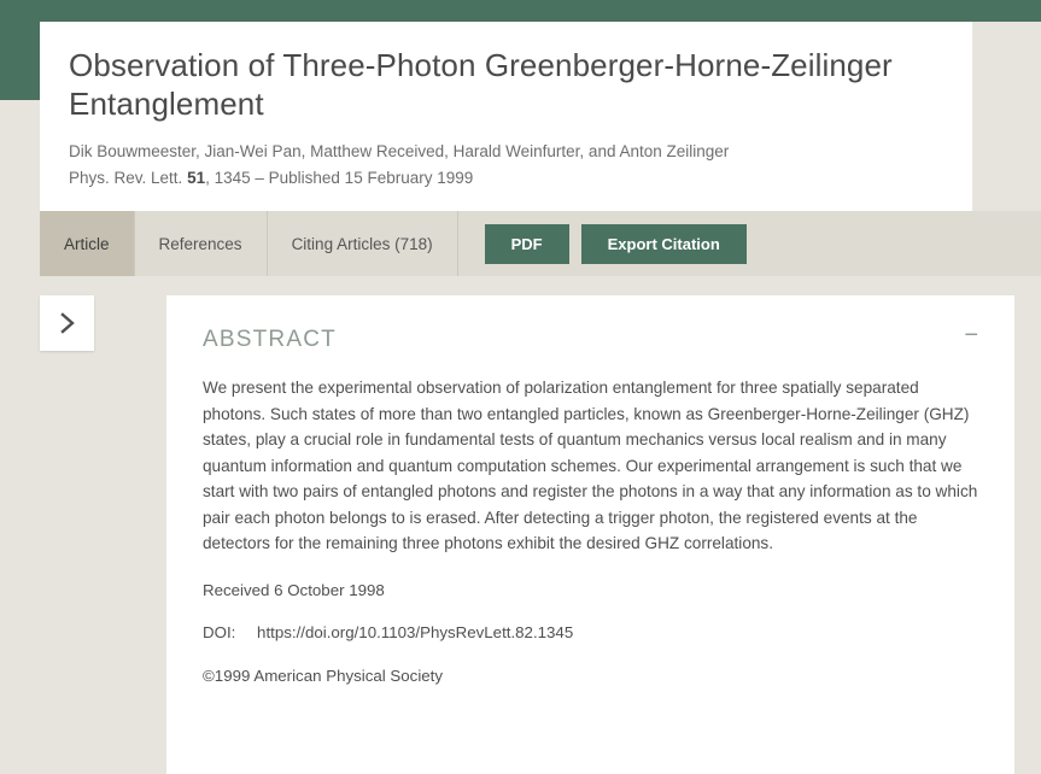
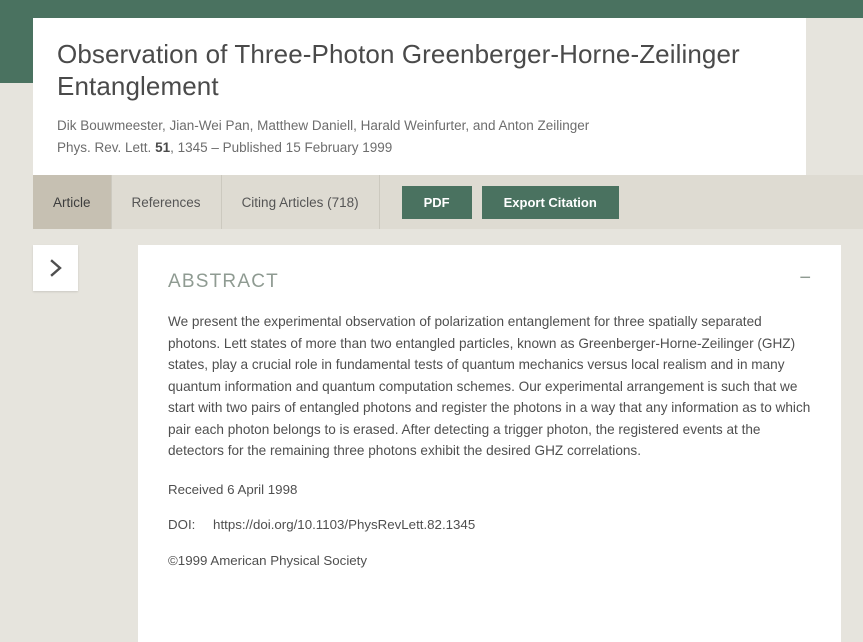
  Observation of Three-Photon Greenberger-Horne-Zeilinger Entanglement
- Dik Bouwmeester, Jian-Wei Pan, Matthew Received, Harald Weinfurter, and Anton Zeilinger
+ Dik Bouwmeester, Jian-Wei Pan, Matthew Daniell, Harald Weinfurter, and Anton Zeilinger
  Phys. Rev. Lett. 51, 1345 – Published 15 February 1999
  Article
  References
  Citing Articles (718)
  PDF
  Export Citation
  ABSTRACT
  −
- We present the experimental observation of polarization entanglement for three spatially separated photons. Such states of more than two entangled particles, known as Greenberger-Horne-Zeilinger (GHZ) states, play a crucial role in fundamental tests of quantum mechanics versus local realism and in many quantum information and quantum computation schemes. Our experimental arrangement is such that we start with two pairs of entangled photons and register the photons in a way that any information as to which pair each photon belongs to is erased. After detecting a trigger photon, the registered events at the detectors for the remaining three photons exhibit the desired GHZ correlations.
+ We present the experimental observation of polarization entanglement for three spatially separated photons. Lett states of more than two entangled particles, known as Greenberger-Horne-Zeilinger (GHZ) states, play a crucial role in fundamental tests of quantum mechanics versus local realism and in many quantum information and quantum computation schemes. Our experimental arrangement is such that we start with two pairs of entangled photons and register the photons in a way that any information as to which pair each photon belongs to is erased. After detecting a trigger photon, the registered events at the detectors for the remaining three photons exhibit the desired GHZ correlations.
- Received 6 October 1998
+ Received 6 April 1998
  DOI: https://doi.org/10.1103/PhysRevLett.82.1345
  ©1999 American Physical Society
